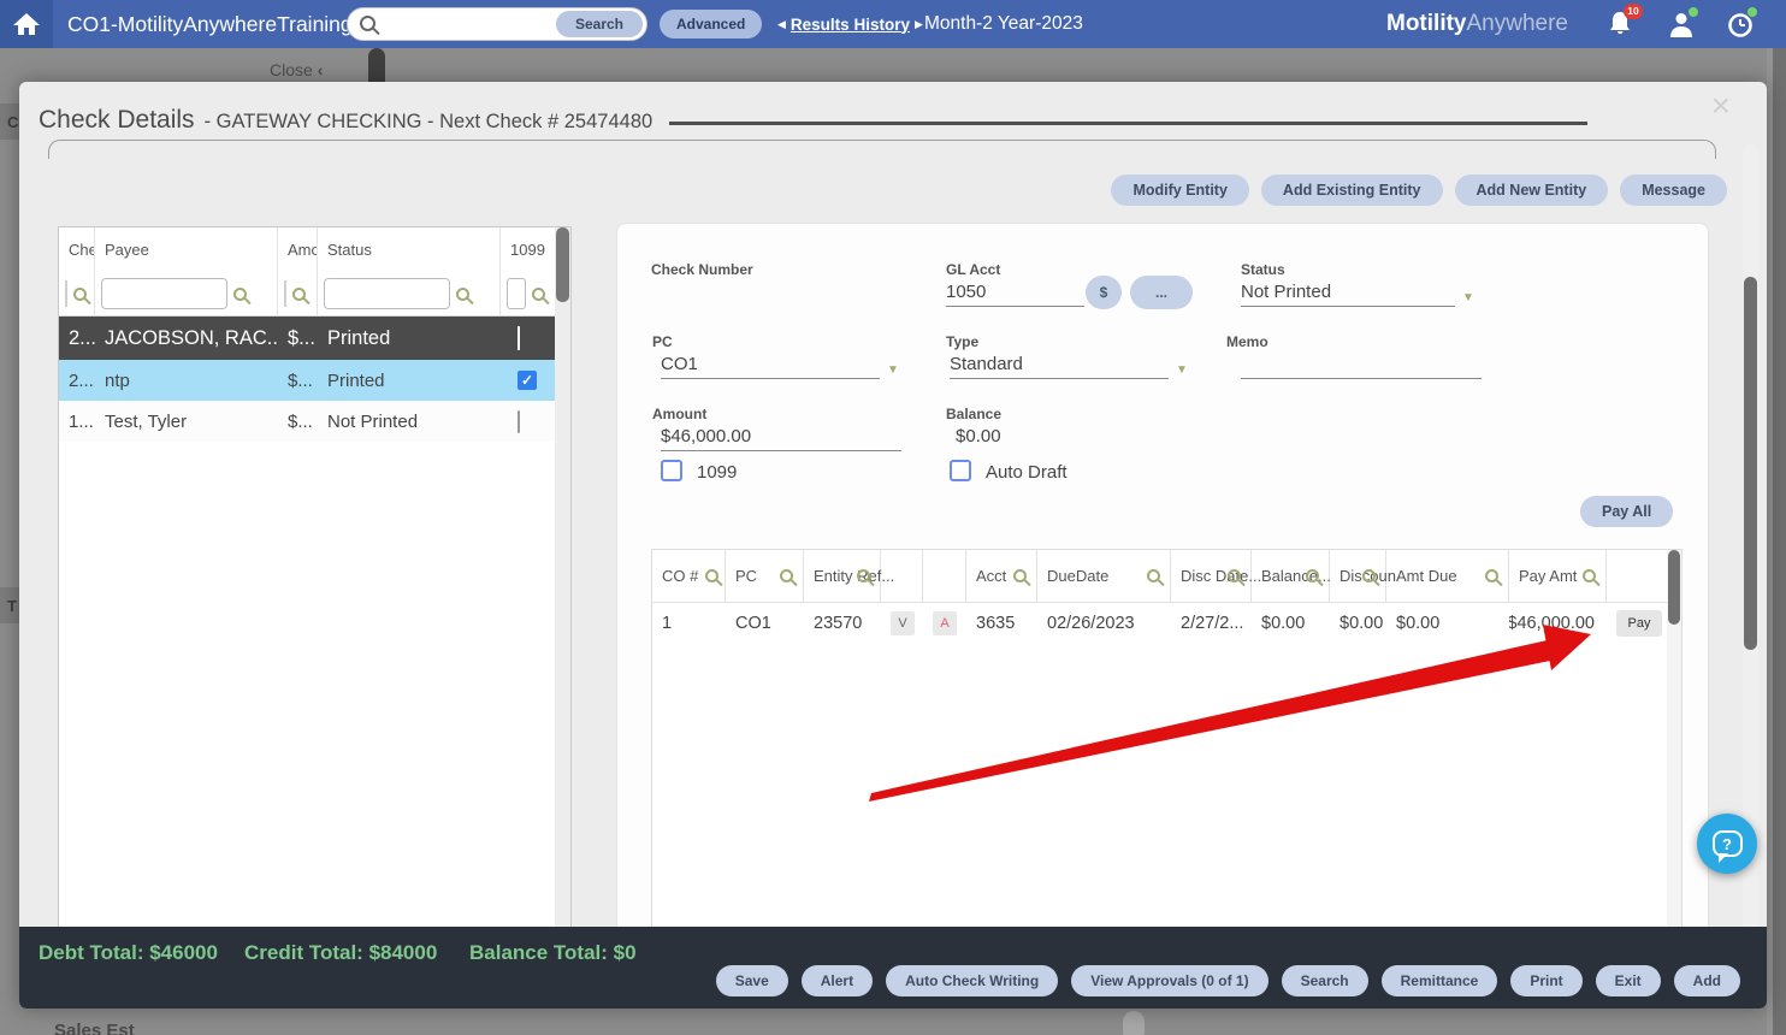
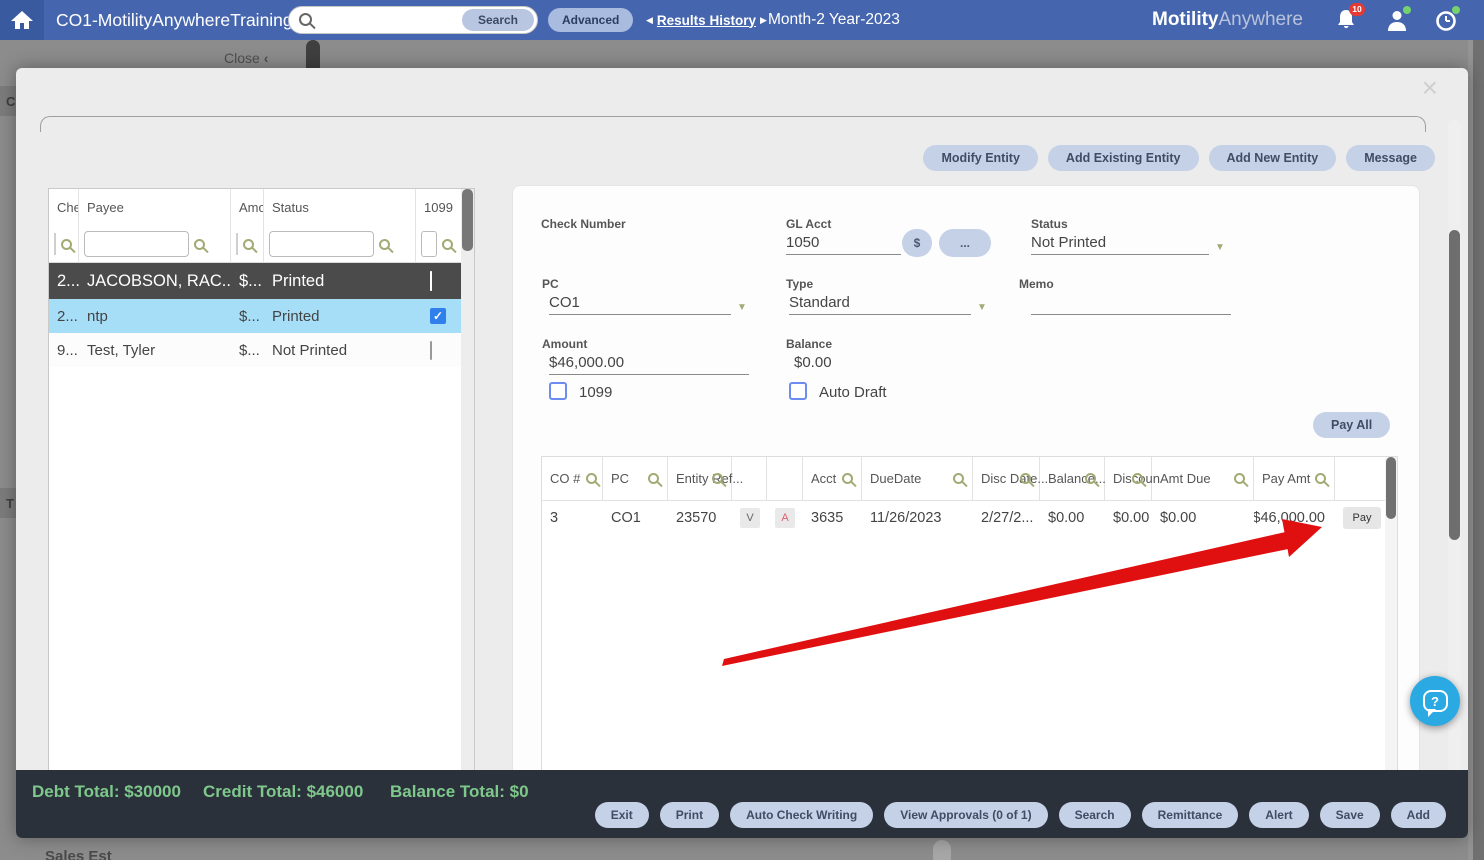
  Close ‹
  C
  T
  Sales Est
  CO1-MotilityAnywhereTrainin
  Search
  Advanced
  ◀
  Results History
  ▶
  Month-2 Year-2023
  MotilityAnywhere
  10
  ×
- Check Details
- - GATEWAY CHECKING - Next Check # 25474480
  Modify Entity
  Add Existing Entity
  Add New Entity
  Message
  Che
  Payee
  Amo
  Status
  1099
  2...
  JACOBSON, RAC..
  $...
  Printed
  2...
  ntp
  $...
  Printed
  ✓
- 1...
+ 9...
  Test, Tyler
  $...
  Not Printed
  Check Number
  GL Acct
  1050
  $
  ...
  Status
  Not Printed
  ▼
  PC
  CO1
  ▼
  Type
  Standard
  ▼
  Memo
  Amount
  $46,000.00
  Balance
  $0.00
  1099
  Auto Draft
  Pay All
  CO #
  PC
  Entityef...
  Acct
  DueDate
  Disc De...
  Balan...
  Disun
  Amt Due
  Pay Amt
- 1
+ 3
  CO1
  23570
  V
  A
  3635
- 02/26/2023
+ 11/26/2023
  2/27/2...
  $0.00
  $0.00
  $0.00
  $46,000.00
  Pay
- Debt Total: $46000
+ Debt Total: $30000
- Credit Total: $84000
+ Credit Total: $46000
  Balance Total: $0
- Save
+ Exit
- Alert
+ Print
  Auto Check Writing
  View Approvals (0 of 1)
  Search
  Remittance
- Print
+ Alert
- Exit
+ Save
  Add
  ?
